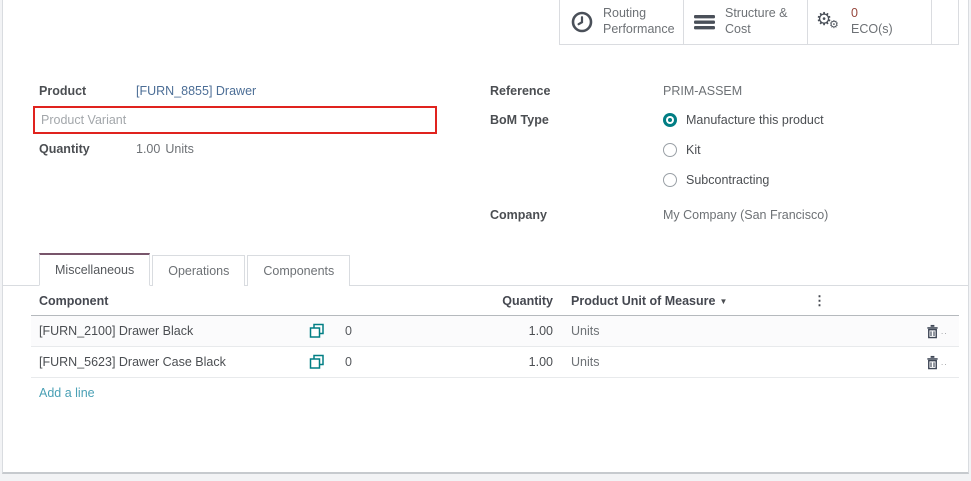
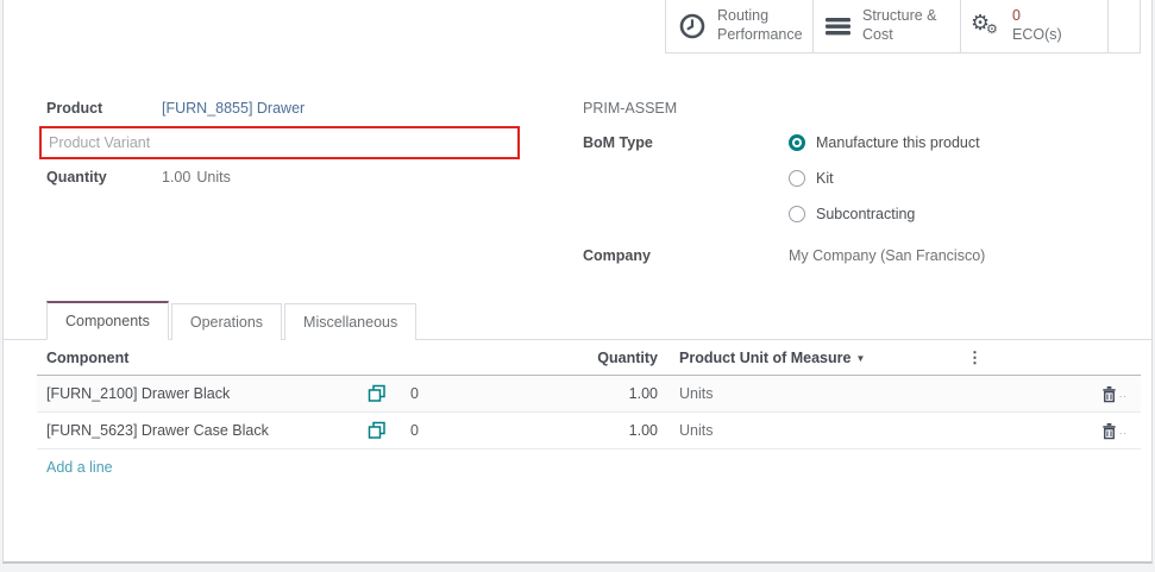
  Routing
  Performance
  Structure &
  Cost
  ⚙
  ⚙
  0
  ECO(s)
  Product
  [FURN_8855] Drawer
  Product Variant
  Quantity
  1.00
  Units
- Reference
  PRIM-ASSEM
  BoM Type
  Manufacture this product
  Kit
  Subcontracting
  Company
  My Company (San Francisco)
- Miscellaneous
+ Components
  Operations
- Components
+ Miscellaneous
  Component
  Quantity
  Product Unit of Measure ▼
  ⋮
  [FURN_2100] Drawer Black
  0
  1.00
  Units
  ..
  [FURN_5623] Drawer Case Black
  0
  1.00
  Units
  ..
  Add a line
